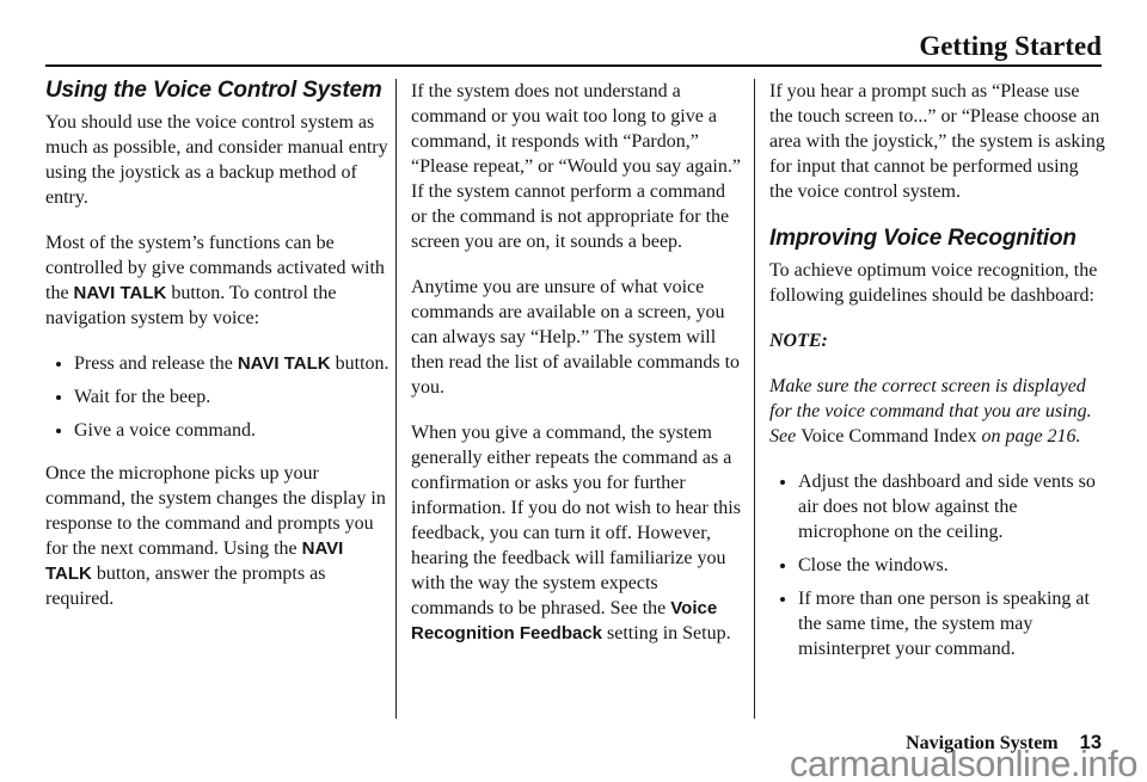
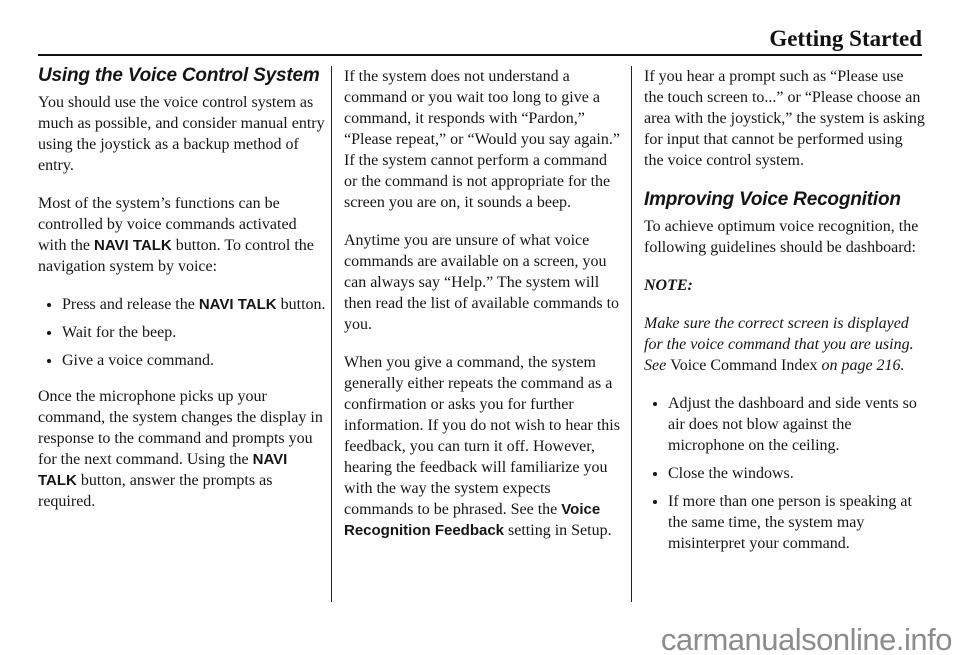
  Getting Started
  Using the Voice Control System
  You should use the voice control system as much as possible, and consider manual entry using the joystick as a backup method of entry.
- Most of the system’s functions can be controlled by give commands activated with the NAVI TALK button. To control the navigation system by voice:
+ Most of the system’s functions can be controlled by voice commands activated with the NAVI TALK button. To control the navigation system by voice:
  Press and release the NAVI TALK button.
  Wait for the beep.
  Give a voice command.
  Once the microphone picks up your command, the system changes the display in response to the command and prompts you for the next command. Using the NAVI TALK button, answer the prompts as required.
  If the system does not understand a command or you wait too long to give a command, it responds with “Pardon,” “Please repeat,” or “Would you say again.” If the system cannot perform a command or the command is not appropriate for the screen you are on, it sounds a beep.
  Anytime you are unsure of what voice commands are available on a screen, you can always say “Help.” The system will then read the list of available commands to you.
  When you give a command, the system generally either repeats the command as a confirmation or asks you for further information. If you do not wish to hear this feedback, you can turn it off. However, hearing the feedback will familiarize you with the way the system expects commands to be phrased. See the Voice Recognition Feedback setting in Setup.
  If you hear a prompt such as “Please use the touch screen to...” or “Please choose an area with the joystick,” the system is asking for input that cannot be performed using the voice control system.
  Improving Voice Recognition
  To achieve optimum voice recognition, the following guidelines should be dashboard:
  NOTE:
  Make sure the correct screen is displayed for the voice command that you are using. See Voice Command Index on page 216.
  Adjust the dashboard and side vents so air does not blow against the microphone on the ceiling.
  Close the windows.
  If more than one person is speaking at the same time, the system may misinterpret your command.
- Navigation System
- 13
  carmanualsonline.info
